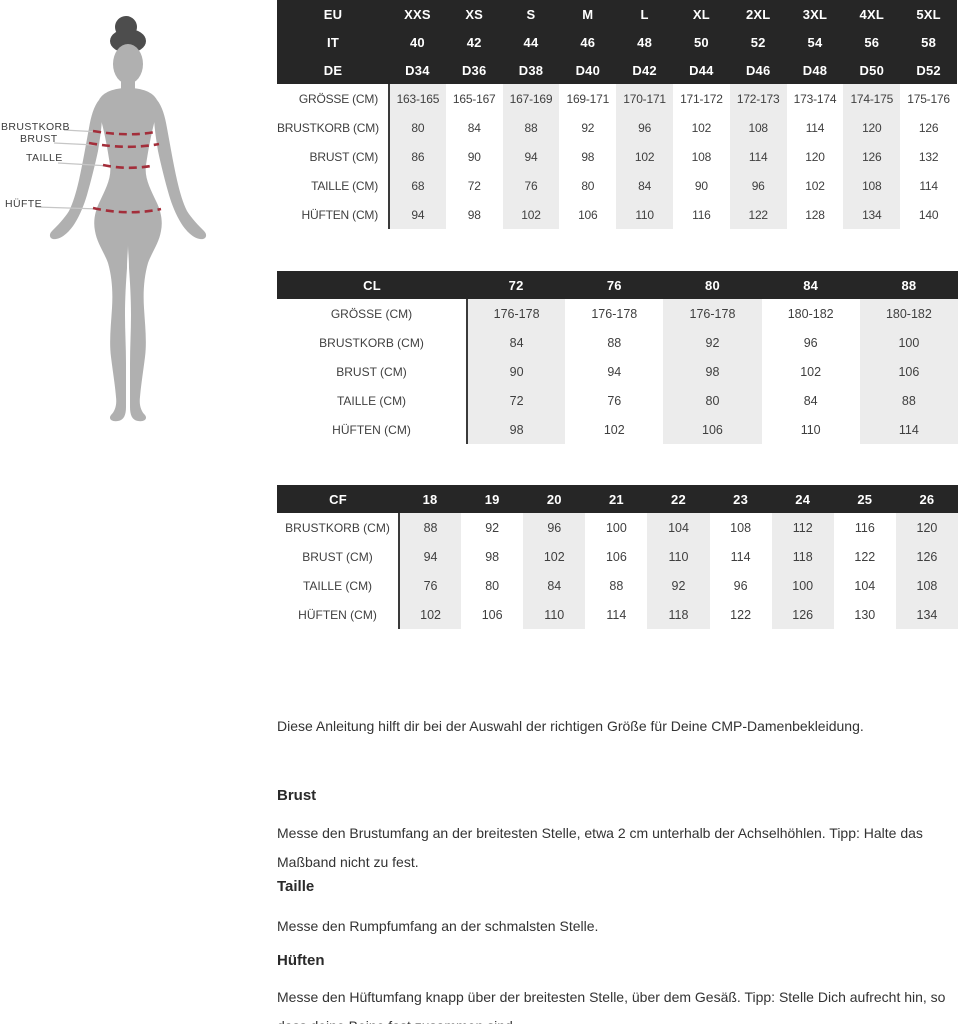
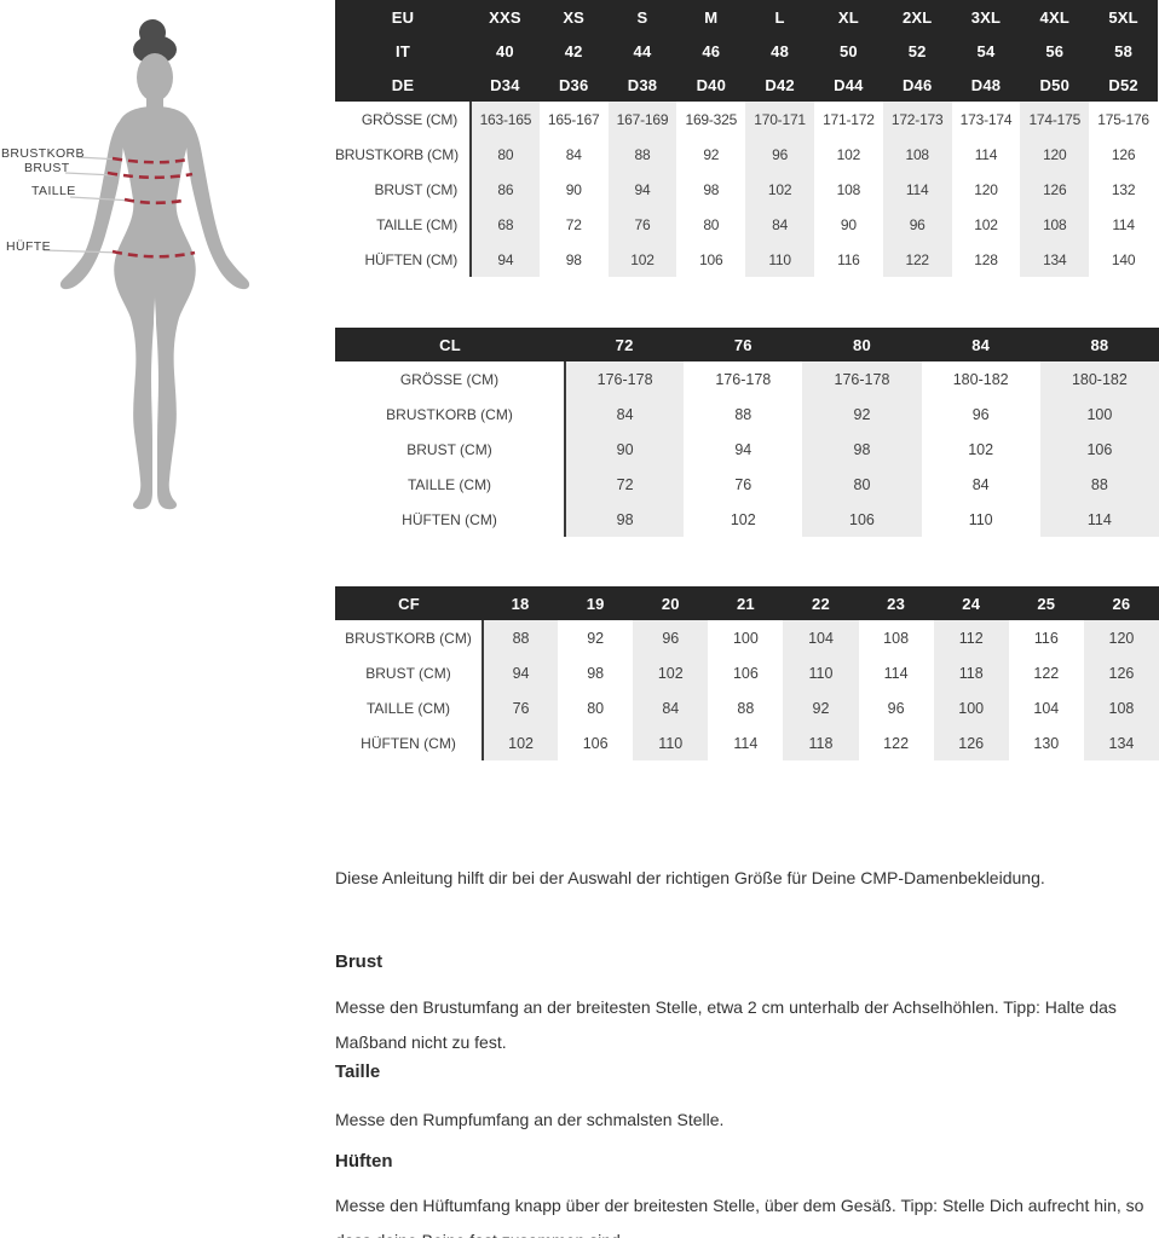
  BRUSTKORB
  BRUST
  TAILLE
  HÜFTE
  EU	XXS	XS	S	M	L	XL	2XL	3XL	4XL	5XL
  IT	40	42	44	46	48	50	52	54	56	58
  DE	D34	D36	D38	D40	D42	D44	D46	D48	D50	D52
- GRÖSSE (CM)	163-165	165-167	167-169	169-171	170-171	171-172	172-173	173-174	174-175	175-176
+ GRÖSSE (CM)	163-165	165-167	167-169	169-325	170-171	171-172	172-173	173-174	174-175	175-176
  BRUSTKORB (CM)	80	84	88	92	96	102	108	114	120	126
  BRUST (CM)	86	90	94	98	102	108	114	120	126	132
  TAILLE (CM)	68	72	76	80	84	90	96	102	108	114
  HÜFTEN (CM)	94	98	102	106	110	116	122	128	134	140
  CL	72	76	80	84	88
  GRÖSSE (CM)	176-178	176-178	176-178	180-182	180-182
  BRUSTKORB (CM)	84	88	92	96	100
  BRUST (CM)	90	94	98	102	106
  TAILLE (CM)	72	76	80	84	88
  HÜFTEN (CM)	98	102	106	110	114
  CF	18	19	20	21	22	23	24	25	26
  BRUSTKORB (CM)	88	92	96	100	104	108	112	116	120
  BRUST (CM)	94	98	102	106	110	114	118	122	126
  TAILLE (CM)	76	80	84	88	92	96	100	104	108
  HÜFTEN (CM)	102	106	110	114	118	122	126	130	134
  Diese Anleitung hilft dir bei der Auswahl der richtigen Größe für Deine CMP-Damenbekleidung.
  Brust
  Messe den Brustumfang an der breitesten Stelle, etwa 2 cm unterhalb der Achselhöhlen. Tipp: Halte das Maßband nicht zu fest.
  Taille
  Messe den Rumpfumfang an der schmalsten Stelle.
  Hüften
  Messe den Hüftumfang knapp über der breitesten Stelle, über dem Gesäß. Tipp: Stelle Dich aufrecht hin, so
